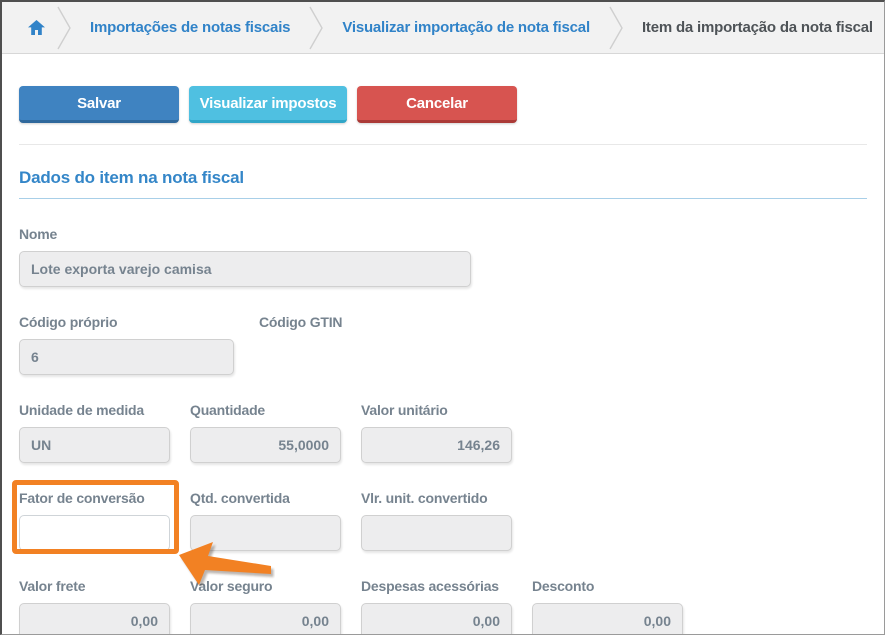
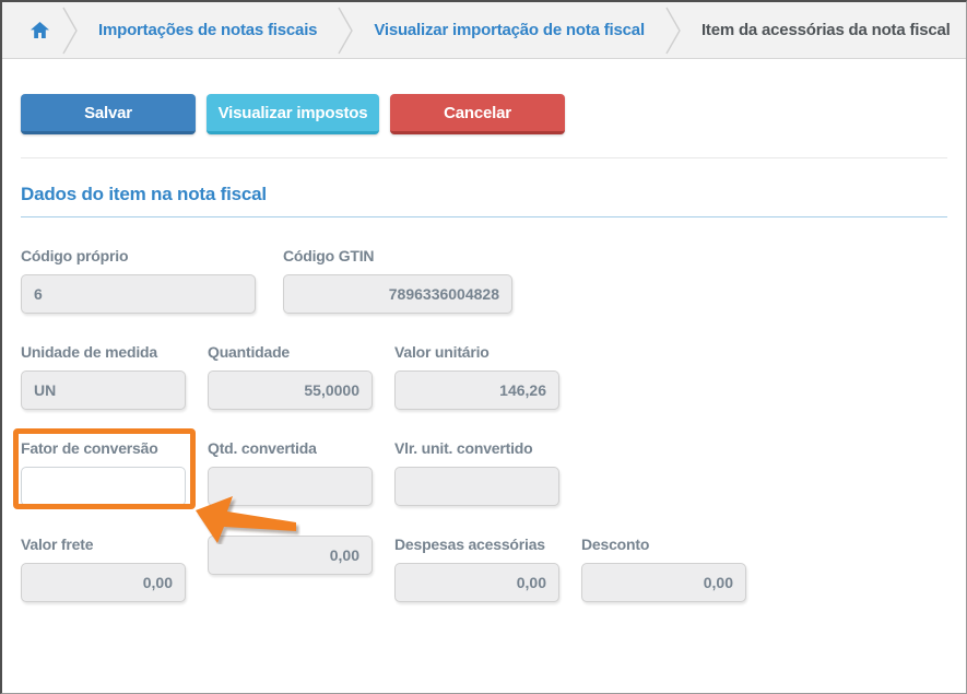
  Importações de notas fiscais
  Visualizar importação de nota fiscal
- Item da importação da nota fiscal
+ Item da acessórias da nota fiscal
  Salvar
  Visualizar impostos
  Cancelar
  Dados do item na nota fiscal
- Nome
- Lote exporta varejo camisa
  Código próprio
  6
  Código GTIN
+ 7896336004828
  Unidade de medida
  UN
  Quantidade
  55,0000
  Valor unitário
  146,26
  Fator de conversão
  Qtd. convertida
  Vlr. unit. convertido
  Valor frete
  0,00
- Valor seguro
  0,00
  Despesas acessórias
  0,00
  Desconto
  0,00
